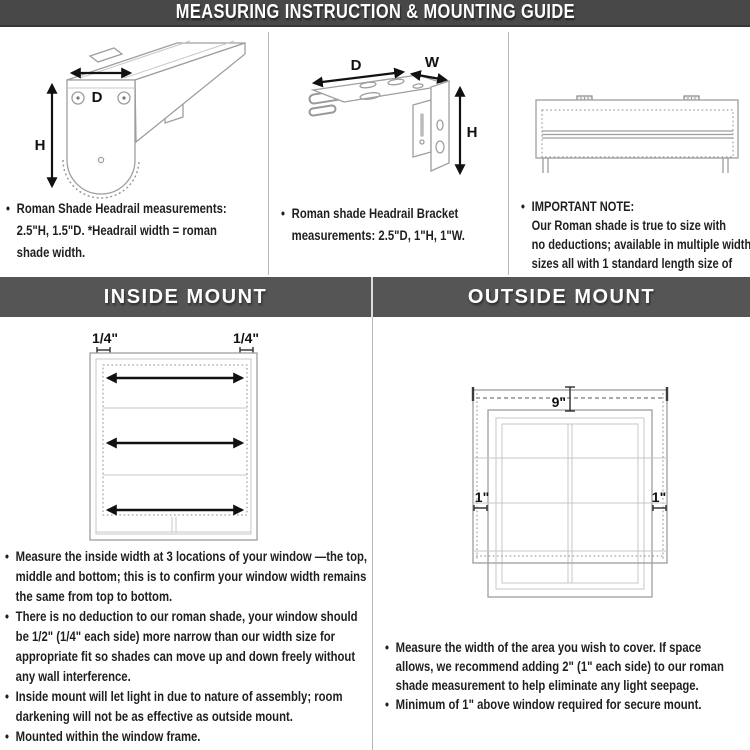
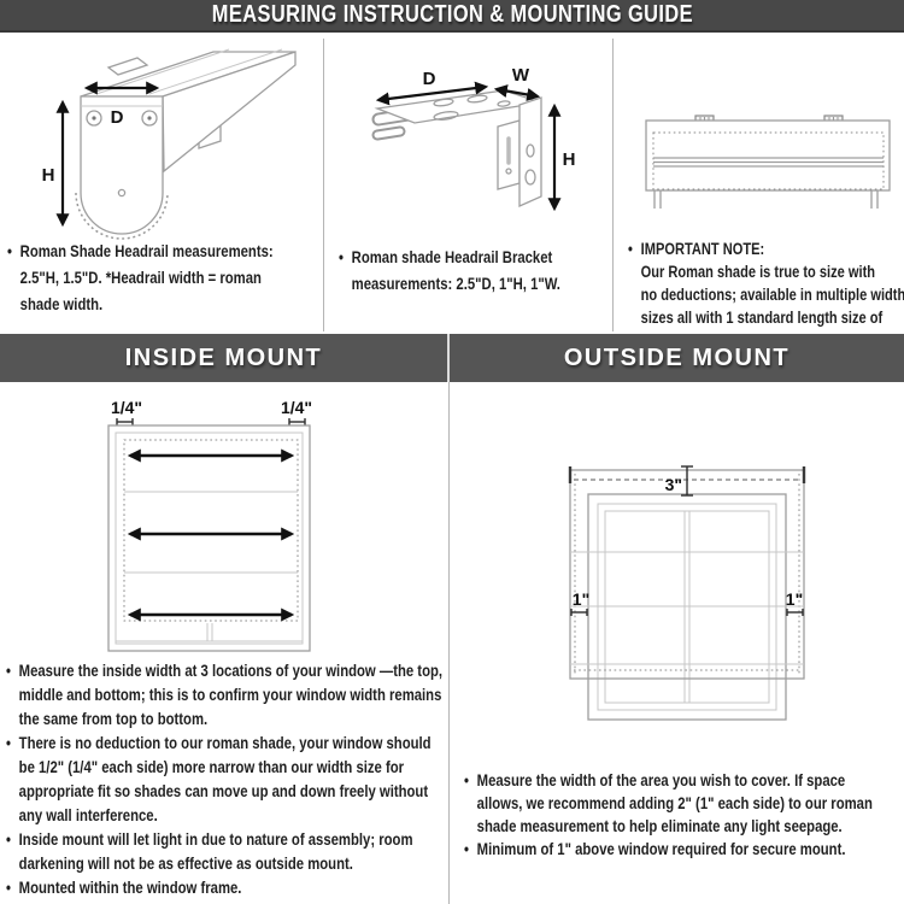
  MEASURING INSTRUCTION & MOUNTING GUIDE
  D
  H
  •
  Roman Shade Headrail measurements:
  2.5"H, 1.5"D. *Headrail width = roman
  shade width.
  D
  W
  H
  •
  Roman shade Headrail Bracket
  measurements: 2.5"D, 1"H, 1"W.
  •
  IMPORTANT NOTE:
  Our Roman shade is true to size with
  no deductions; available in multiple width
  sizes all with 1 standard length size of
  INSIDE MOUNT
  OUTSIDE MOUNT
  1/4"
  1/4"
  •
  Measure the inside width at 3 locations of your window —the top,
  middle and bottom; this is to confirm your window width remains
  the same from top to bottom.
  •
  There is no deduction to our roman shade, your window should
  be 1/2" (1/4" each side) more narrow than our width size for
  appropriate fit so shades can move up and down freely without
  any wall interference.
  •
  Inside mount will let light in due to nature of assembly; room
  darkening will not be as effective as outside mount.
  •
  Mounted within the window frame.
- 9"
+ 3"
  1"
  1"
  •
  Measure the width of the area you wish to cover. If space
  allows, we recommend adding 2" (1" each side) to our roman
  shade measurement to help eliminate any light seepage.
  •
  Minimum of 1" above window required for secure mount.
